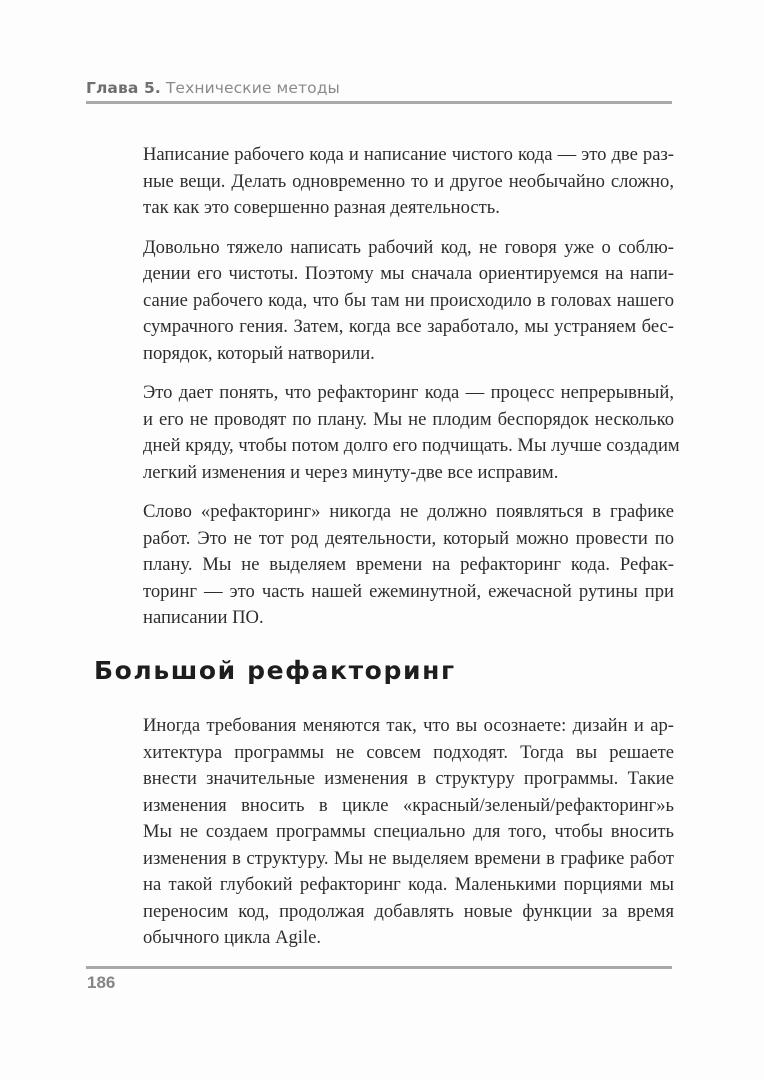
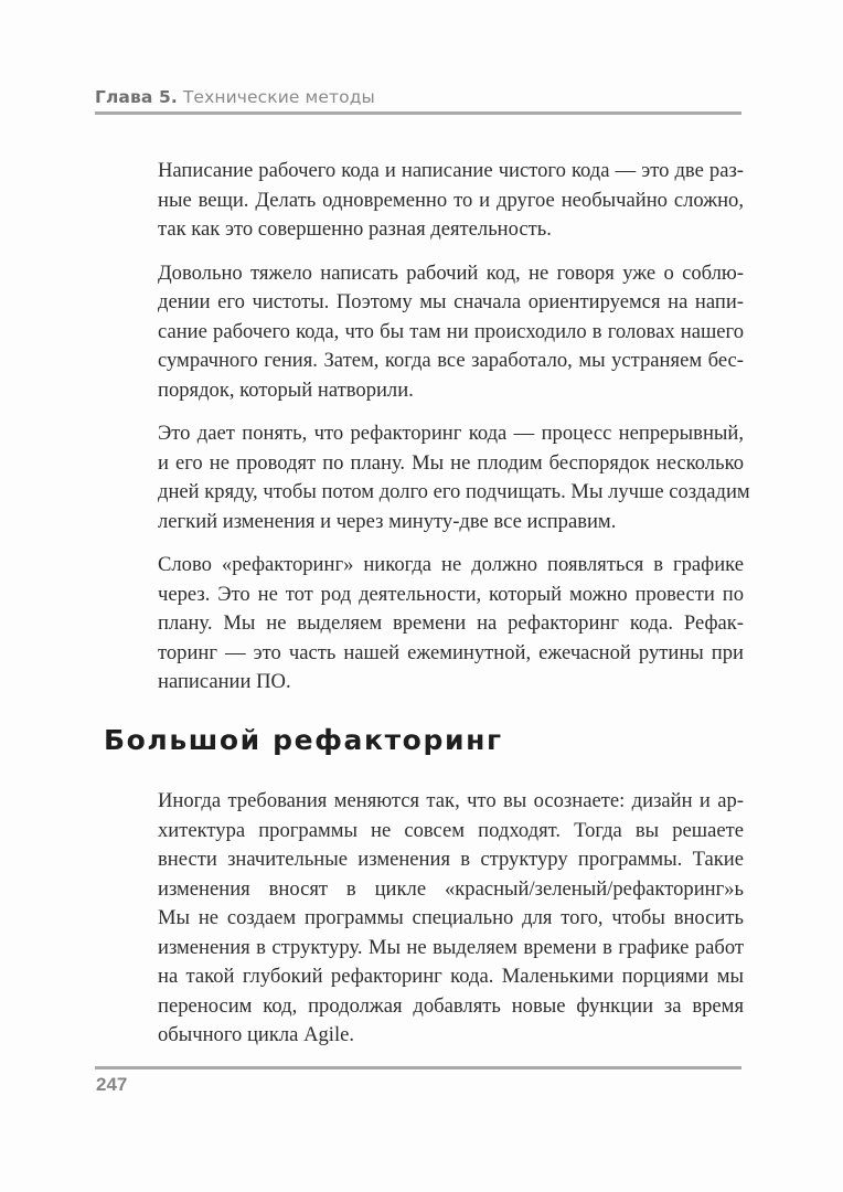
  Глава 5. Технические методы
  Написание рабочего кода и написание чистого кода — это две раз-
  ные вещи. Делать одновременно то и другое необычайно сложно,
  так как это совершенно разная деятельность.
  Довольно тяжело написать рабочий код, не говоря уже о соблю-
  дении его чистоты. Поэтому мы сначала ориентируемся на напи-
  сание рабочего кода, что бы там ни происходило в головах нашего
  сумрачного гения. Затем, когда все заработало, мы устраняем бес-
  порядок, который натворили.
  Это дает понять, что рефакторинг кода — процесс непрерывный,
  и его не проводят по плану. Мы не плодим беспорядок несколько
  дней кряду, чтобы потом долго его подчищать. Мы лучше создадим
  легкий изменения и через минуту-две все исправим.
  Слово «рефакторинг» никогда не должно появляться в графике
- работ. Это не тот род деятельности, который можно провести по
+ через. Это не тот род деятельности, который можно провести по
  плану. Мы не выделяем времени на рефакторинг кода. Рефак-
  торинг — это часть нашей ежеминутной, ежечасной рутины при
  написании ПО.
  Большой рефакторинг
  Иногда требования меняются так, что вы осознаете: дизайн и ар-
  хитектура программы не совсем подходят. Тогда вы решаете
  внести значительные изменения в структуру программы. Такие
- изменения вносить в цикле «красный/зеленый/рефакторинг»ь
+ изменения вносят в цикле «красный/зеленый/рефакторинг»ь
  Мы не создаем программы специально для того, чтобы вносить
  изменения в структуру. Мы не выделяем времени в графике работ
  на такой глубокий рефакторинг кода. Маленькими порциями мы
  переносим код, продолжая добавлять новые функции за время
  обычного цикла Agile.
- 186
+ 247
